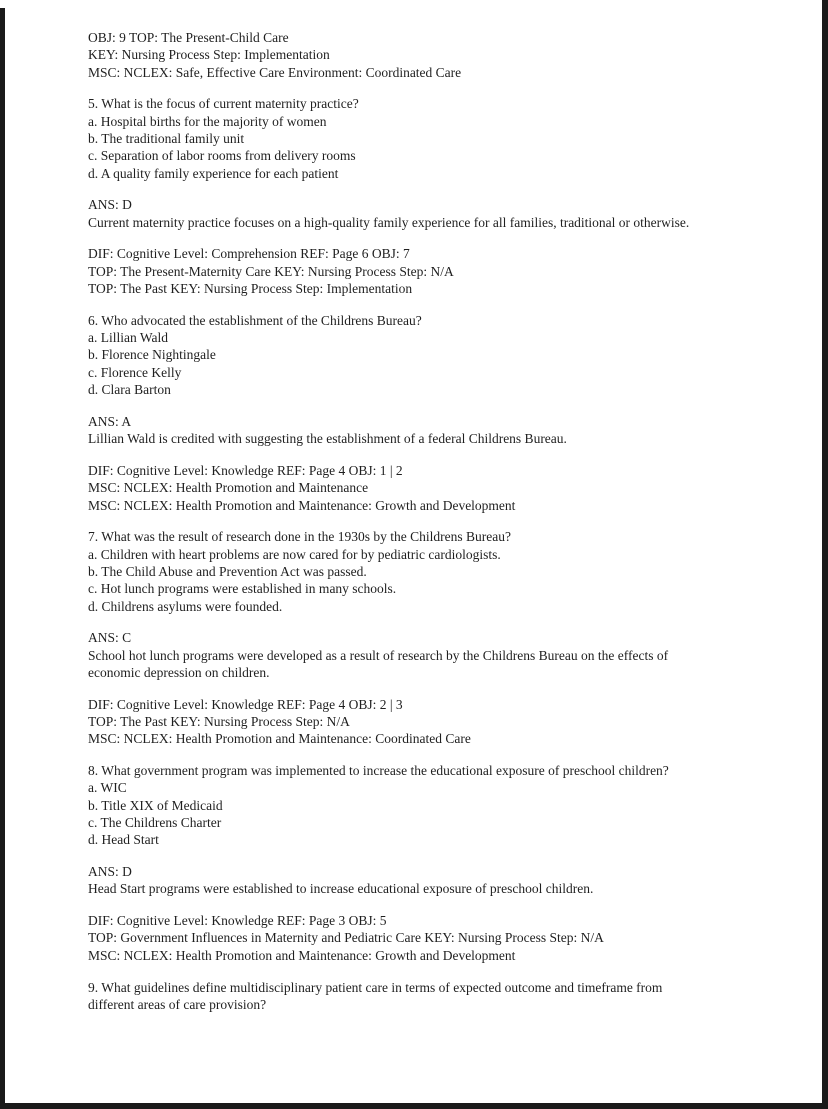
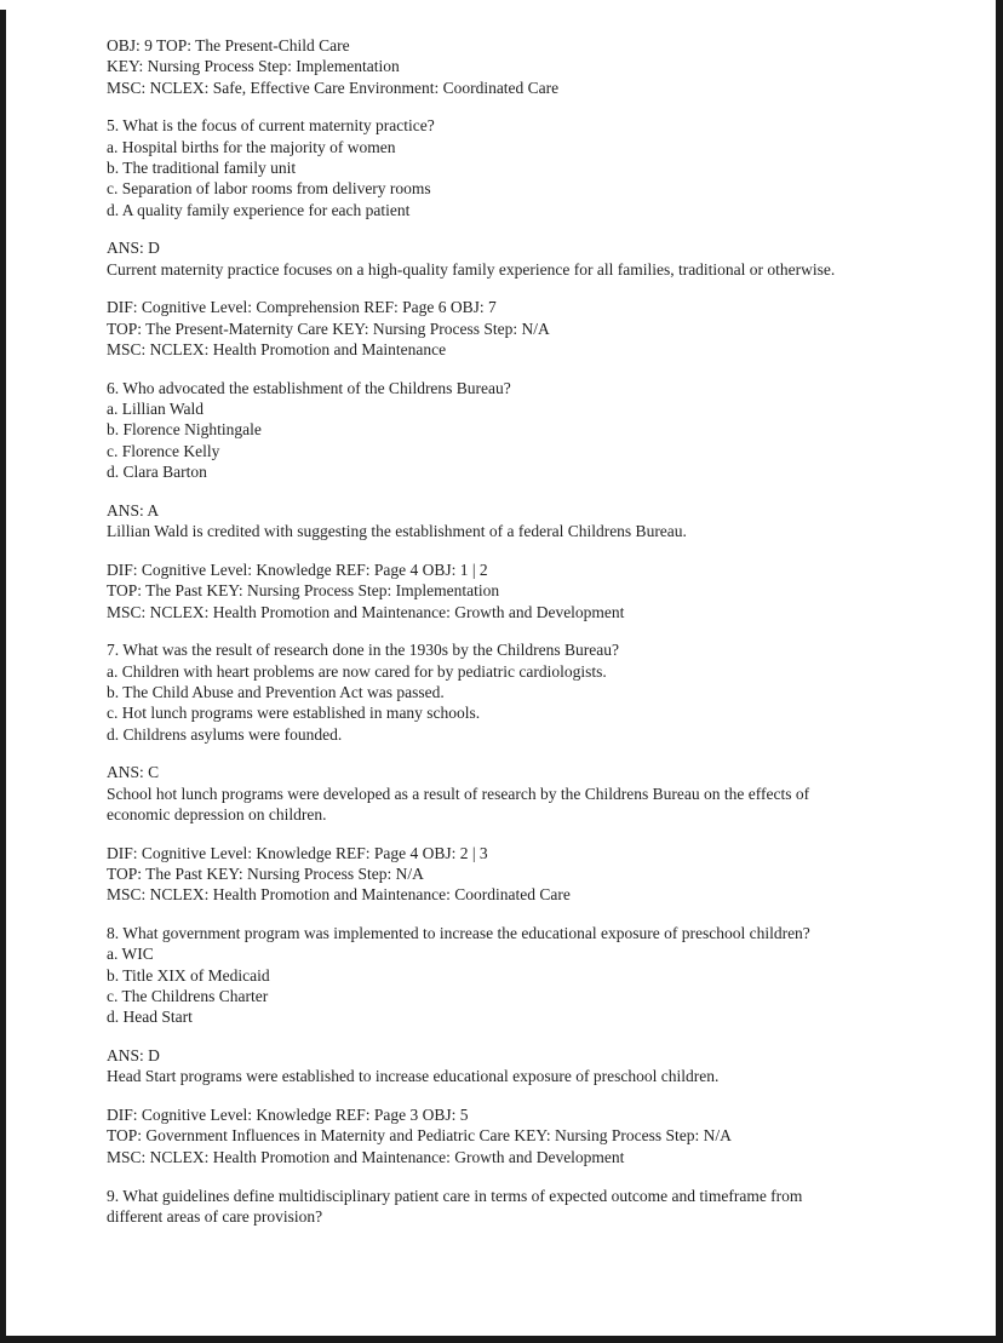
  OBJ: 9 TOP: The Present-Child Care
  KEY: Nursing Process Step: Implementation
  MSC: NCLEX: Safe, Effective Care Environment: Coordinated Care
  5. What is the focus of current maternity practice?
  a. Hospital births for the majority of women
  b. The traditional family unit
  c. Separation of labor rooms from delivery rooms
  d. A quality family experience for each patient
  ANS: D
  Current maternity practice focuses on a high-quality family experience for all families, traditional or otherwise.
  DIF: Cognitive Level: Comprehension REF: Page 6 OBJ: 7
  TOP: The Present-Maternity Care KEY: Nursing Process Step: N/A
- TOP: The Past KEY: Nursing Process Step: Implementation
+ MSC: NCLEX: Health Promotion and Maintenance
  6. Who advocated the establishment of the Childrens Bureau?
  a. Lillian Wald
  b. Florence Nightingale
  c. Florence Kelly
  d. Clara Barton
  ANS: A
  Lillian Wald is credited with suggesting the establishment of a federal Childrens Bureau.
  DIF: Cognitive Level: Knowledge REF: Page 4 OBJ: 1 | 2
- MSC: NCLEX: Health Promotion and Maintenance
+ TOP: The Past KEY: Nursing Process Step: Implementation
  MSC: NCLEX: Health Promotion and Maintenance: Growth and Development
  7. What was the result of research done in the 1930s by the Childrens Bureau?
  a. Children with heart problems are now cared for by pediatric cardiologists.
  b. The Child Abuse and Prevention Act was passed.
  c. Hot lunch programs were established in many schools.
  d. Childrens asylums were founded.
  ANS: C
  School hot lunch programs were developed as a result of research by the Childrens Bureau on the effects of
  economic depression on children.
  DIF: Cognitive Level: Knowledge REF: Page 4 OBJ: 2 | 3
  TOP: The Past KEY: Nursing Process Step: N/A
  MSC: NCLEX: Health Promotion and Maintenance: Coordinated Care
  8. What government program was implemented to increase the educational exposure of preschool children?
  a. WIC
  b. Title XIX of Medicaid
  c. The Childrens Charter
  d. Head Start
  ANS: D
  Head Start programs were established to increase educational exposure of preschool children.
  DIF: Cognitive Level: Knowledge REF: Page 3 OBJ: 5
  TOP: Government Influences in Maternity and Pediatric Care KEY: Nursing Process Step: N/A
  MSC: NCLEX: Health Promotion and Maintenance: Growth and Development
  9. What guidelines define multidisciplinary patient care in terms of expected outcome and timeframe from
  different areas of care provision?
